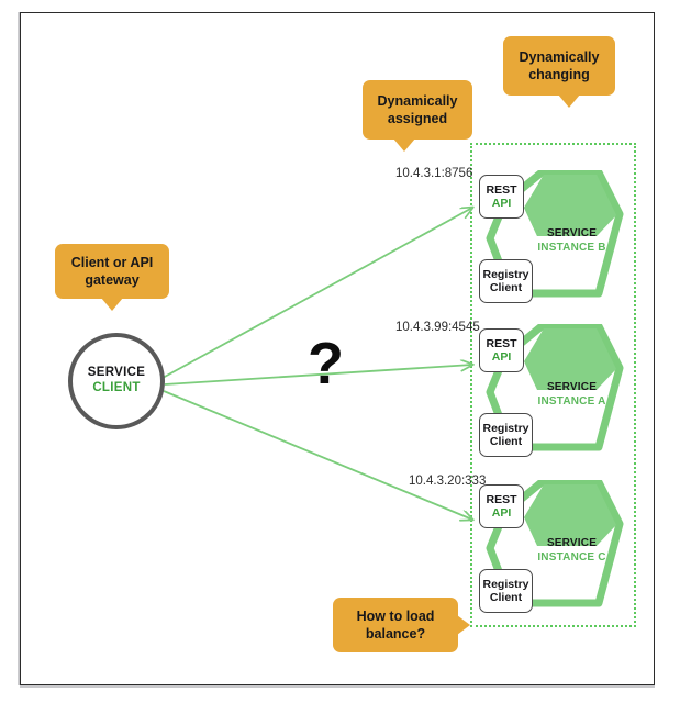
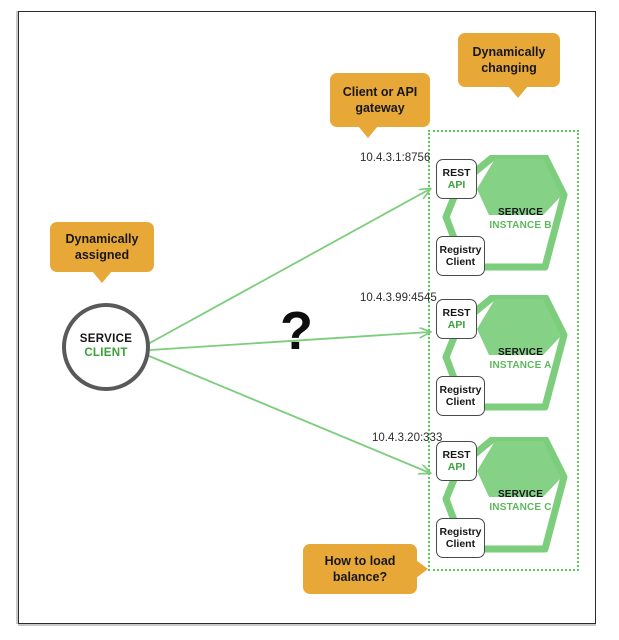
- Dynamically assigned
+ Client or API gateway
  Dynamically changing
- Client or API gateway
+ Dynamically assigned
  How to load balance?
  SERVICE
  CLIENT
  ?
  10.4.3.1:8756
  10.4.3.99:4545
  10.4.3.20:333
  REST
  API
  Registry
  Client
  SERVICE
  INSTANCE B
  REST
  API
  Registry
  Client
  SERVICE
  INSTANCE A
  REST
  API
  Registry
  Client
  SERVICE
  INSTANCE C
